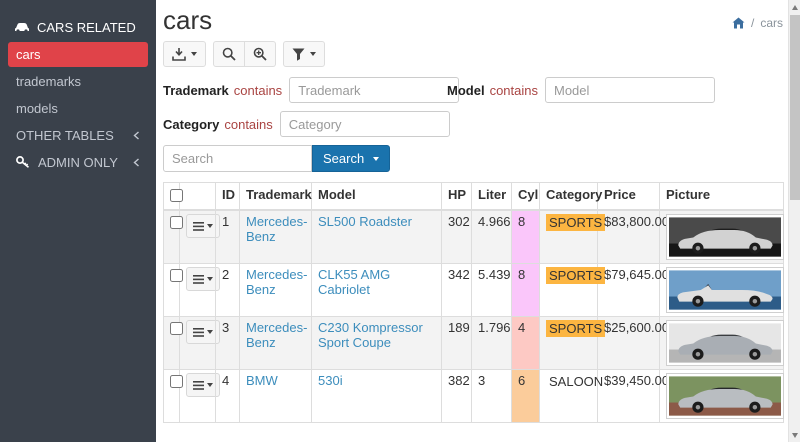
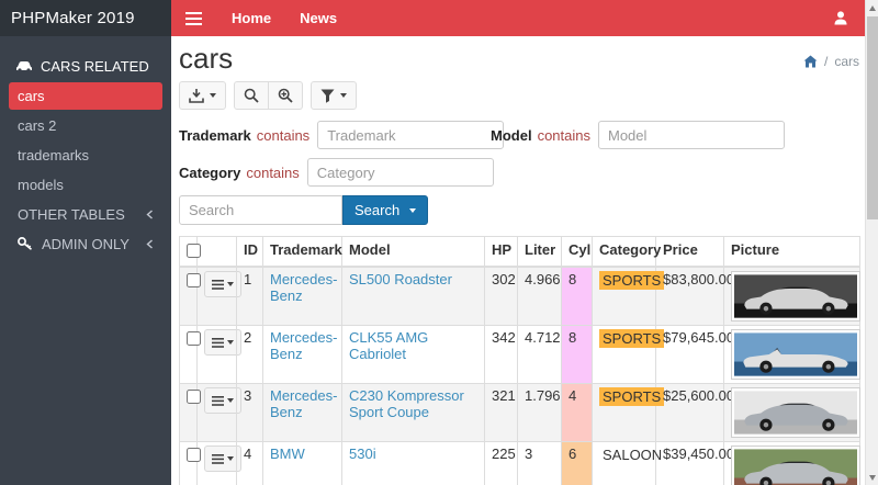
+ PHPMaker 2019
+ Home
+ News
  CARS RELATED
  cars
+ cars 2
  trademarks
  models
  OTHER TABLES
  ADMIN ONLY
  cars
  /
  cars
  Trademark
  contains
  Trademark
  Model
  contains
  Model
  Category
  contains
  Category
  Search
  Search
  		ID	Trademark	Model	HP	Liter	Cyl	Category	Price	Picture
  		1	Mercedes-Benz	SL500 Roadster	302	4.966	8	SPORTS	$83,800.0
- 		2	Mercedes-Benz	CLK55 AMG Cabriolet	342	5.439	8	SPORTS	$79,645.0
+ 		2	Mercedes-Benz	CLK55 AMG Cabriolet	342	4.712	8	SPORTS	$79,645.0
- 		3	Mercedes-Benz	C230 Kompressor Sport Coupe	189	1.796	4	SPORTS	$25,600.0
+ 		3	Mercedes-Benz	C230 Kompressor Sport Coupe	321	1.796	4	SPORTS	$25,600.0
- 		4	BMW	530i	382	3	6	SALOON	$39,450.0
+ 		4	BMW	530i	225	3	6	SALOON	$39,450.0
